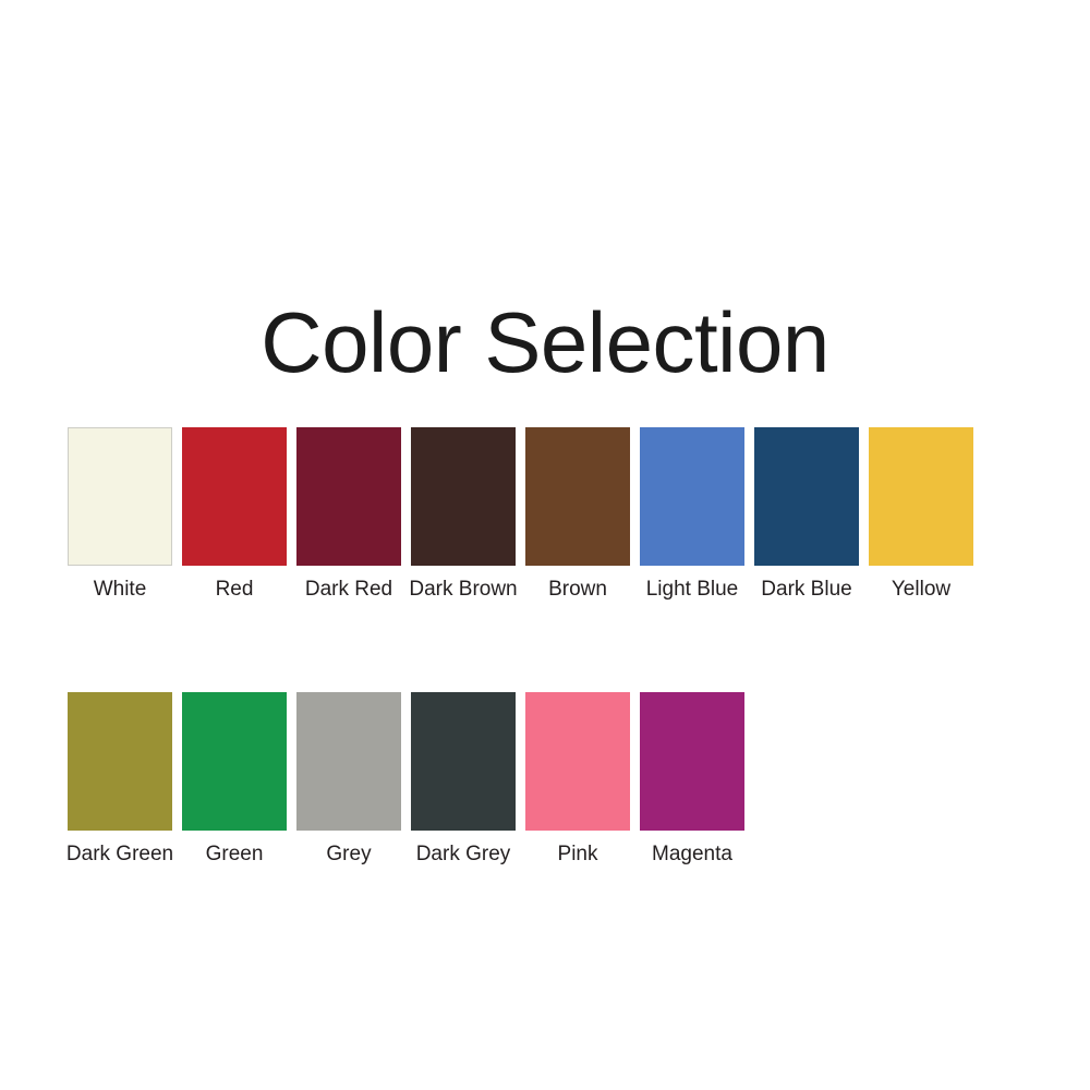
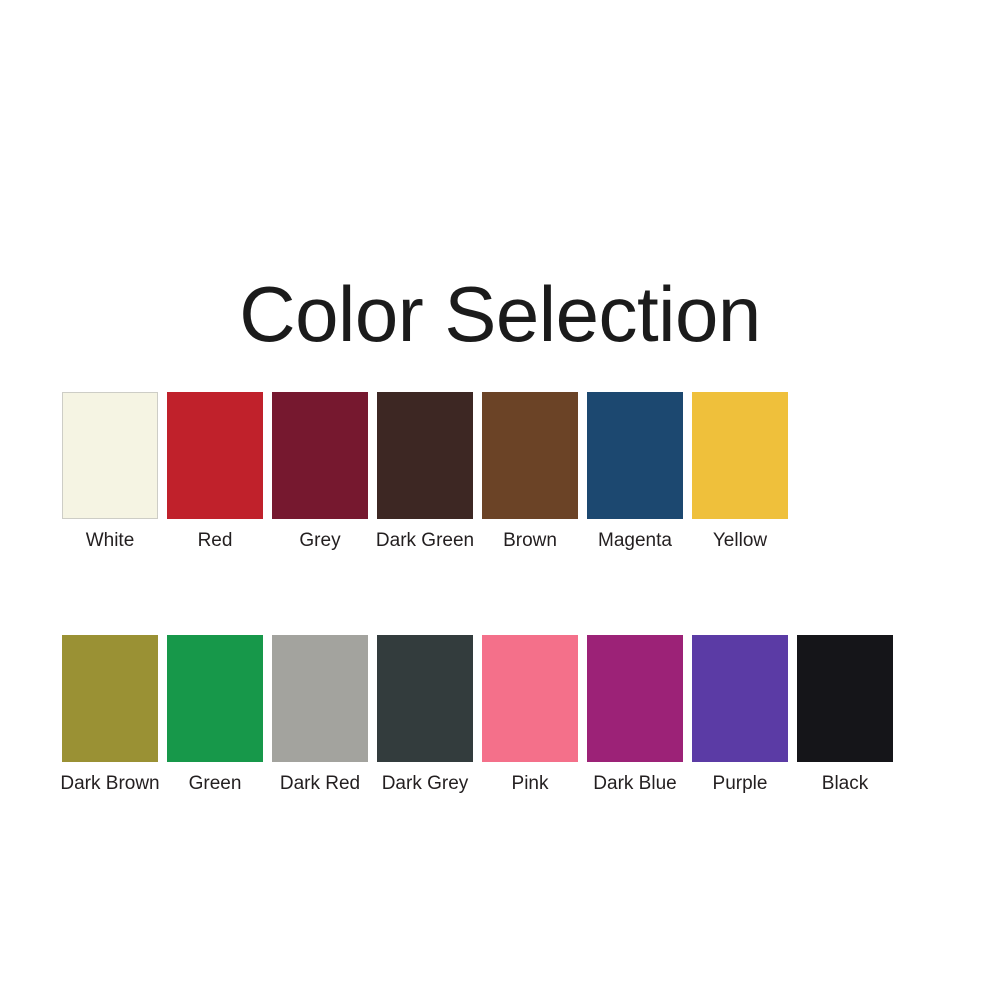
  Color Selection
  White
  Red
- Dark Red
+ Grey
- Dark Brown
+ Dark Green
  Brown
- Light Blue
- Dark Blue
+ Magenta
  Yellow
- Dark Green
+ Dark Brown
  Green
- Grey
+ Dark Red
  Dark Grey
  Pink
- Magenta
+ Dark Blue
+ Purple
+ Black
